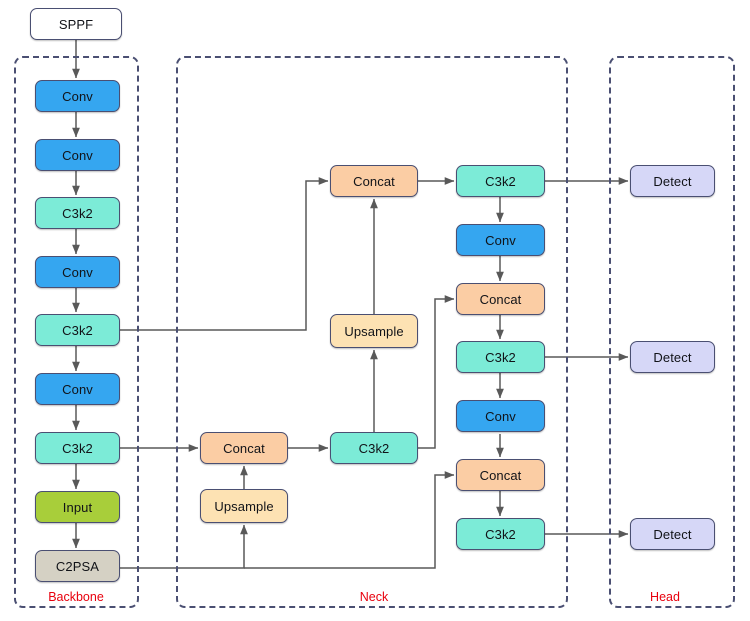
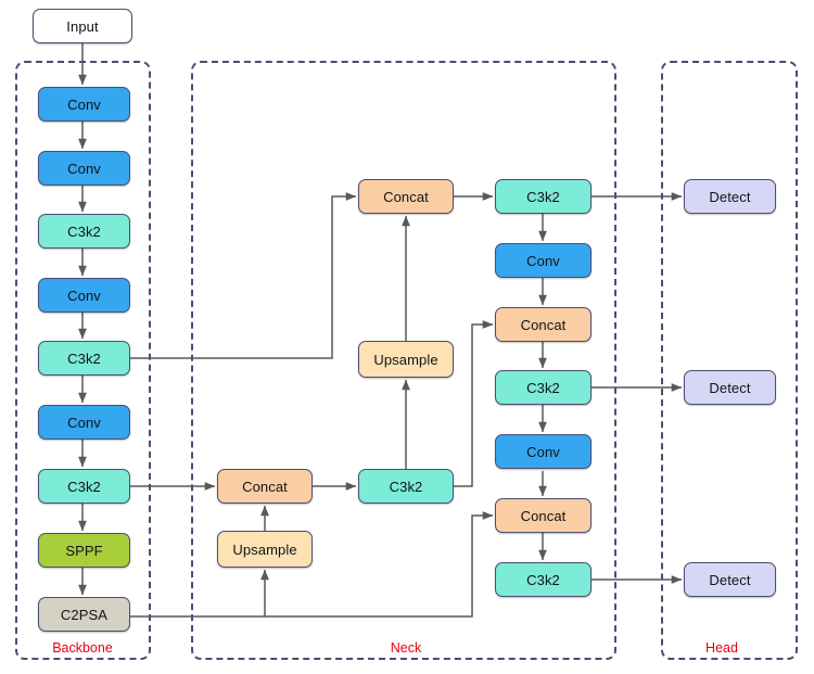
  Backbone
  Neck
  Head
- SPPF
+ Input
  Conv
  Conv
  C3k2
  Conv
  C3k2
  Conv
  C3k2
- Input
+ SPPF
  C2PSA
  Upsample
  Concat
  C3k2
  Upsample
  Concat
  C3k2
  Conv
  Concat
  C3k2
  Conv
  Concat
  C3k2
  Detect
  Detect
  Detect
